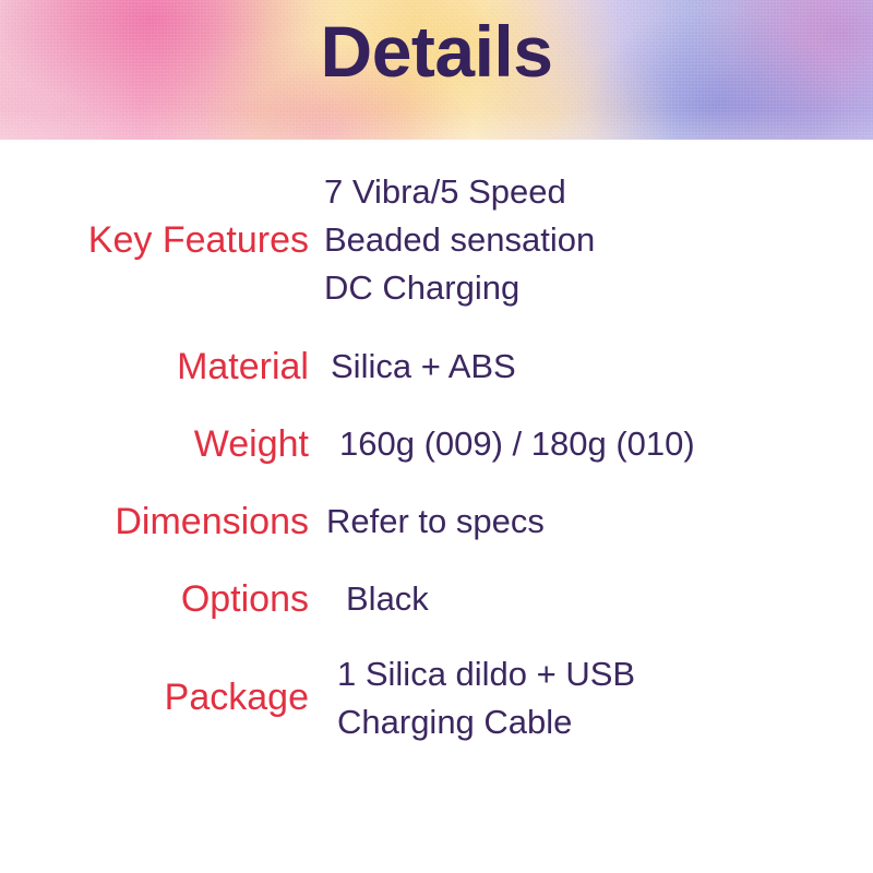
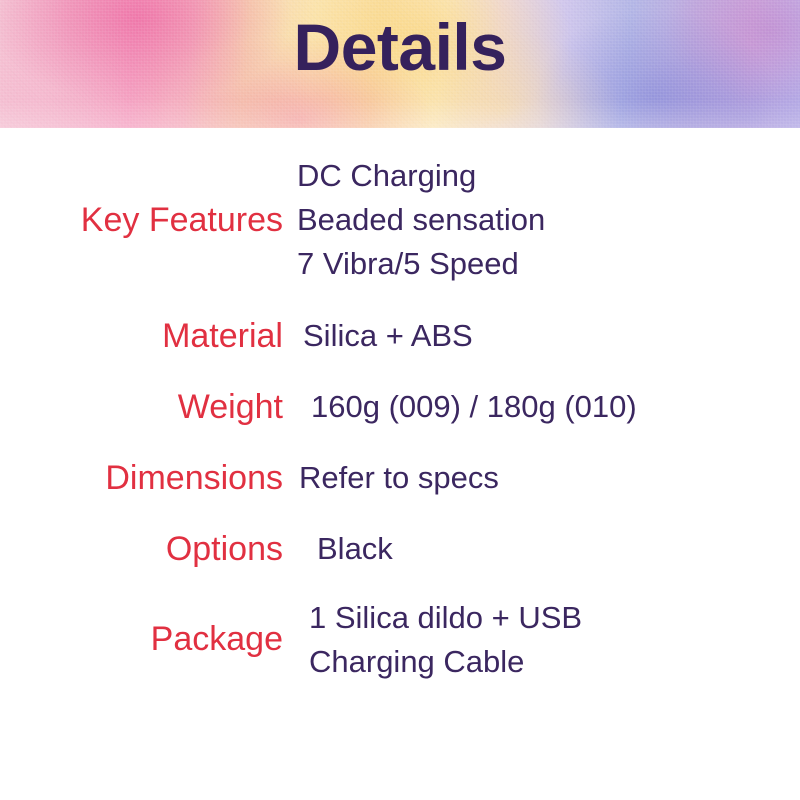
  Details
  Key Features
- 7 Vibra/5 Speed
+ DC Charging
  Beaded sensation
- DC Charging
+ 7 Vibra/5 Speed
  Material
  Silica + ABS
  Weight
  160g (009) / 180g (010)
  Dimensions
  Refer to specs
  Options
  Black
  Package
  1 Silica dildo + USB
  Charging Cable
